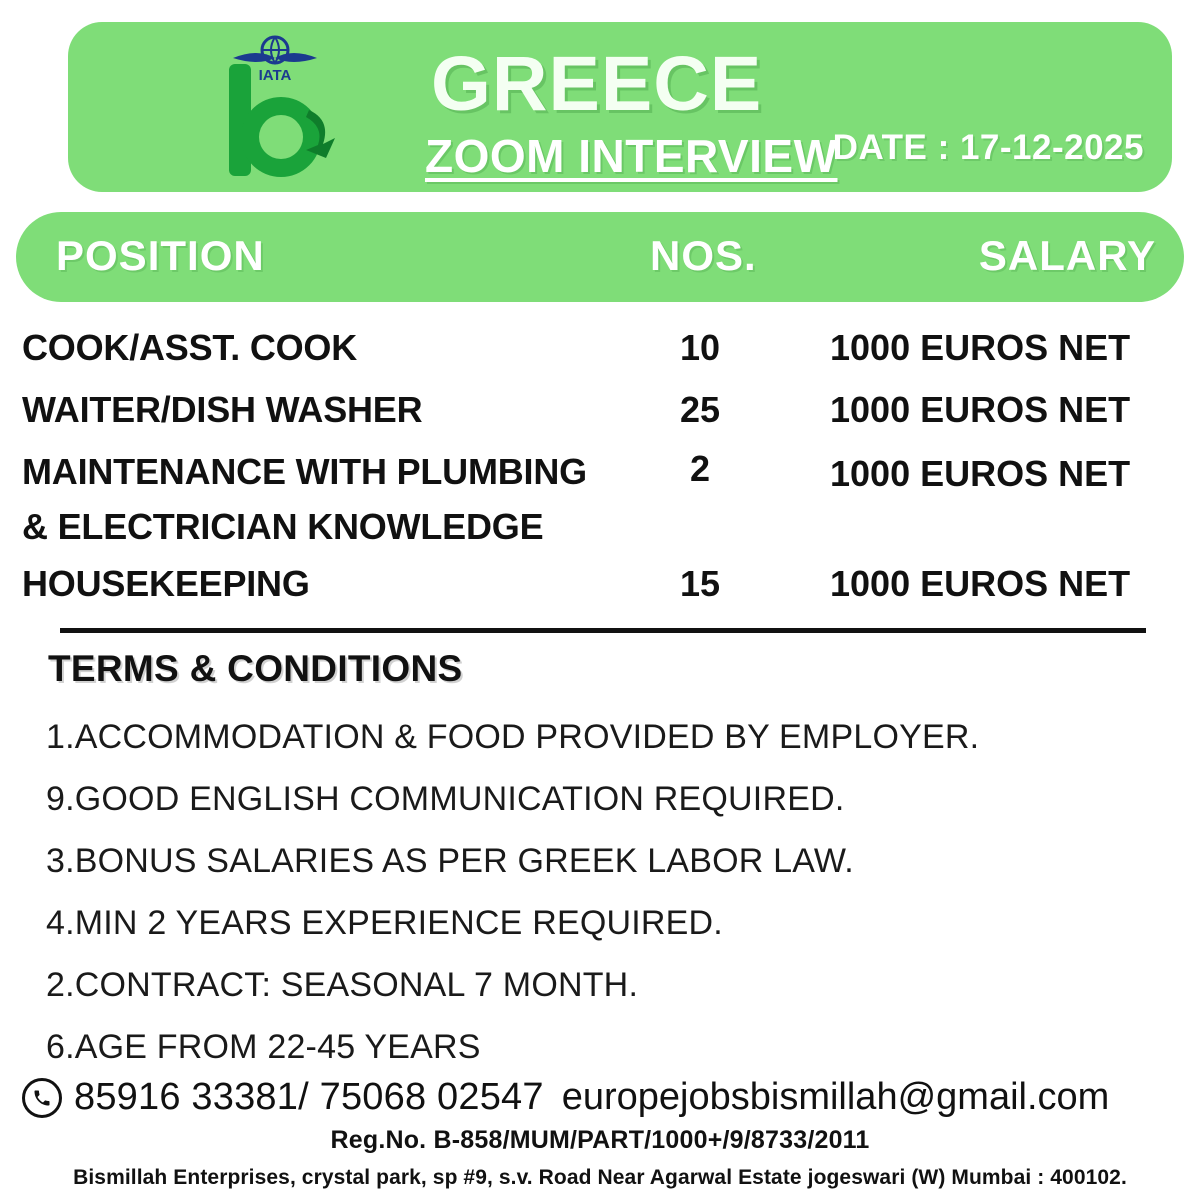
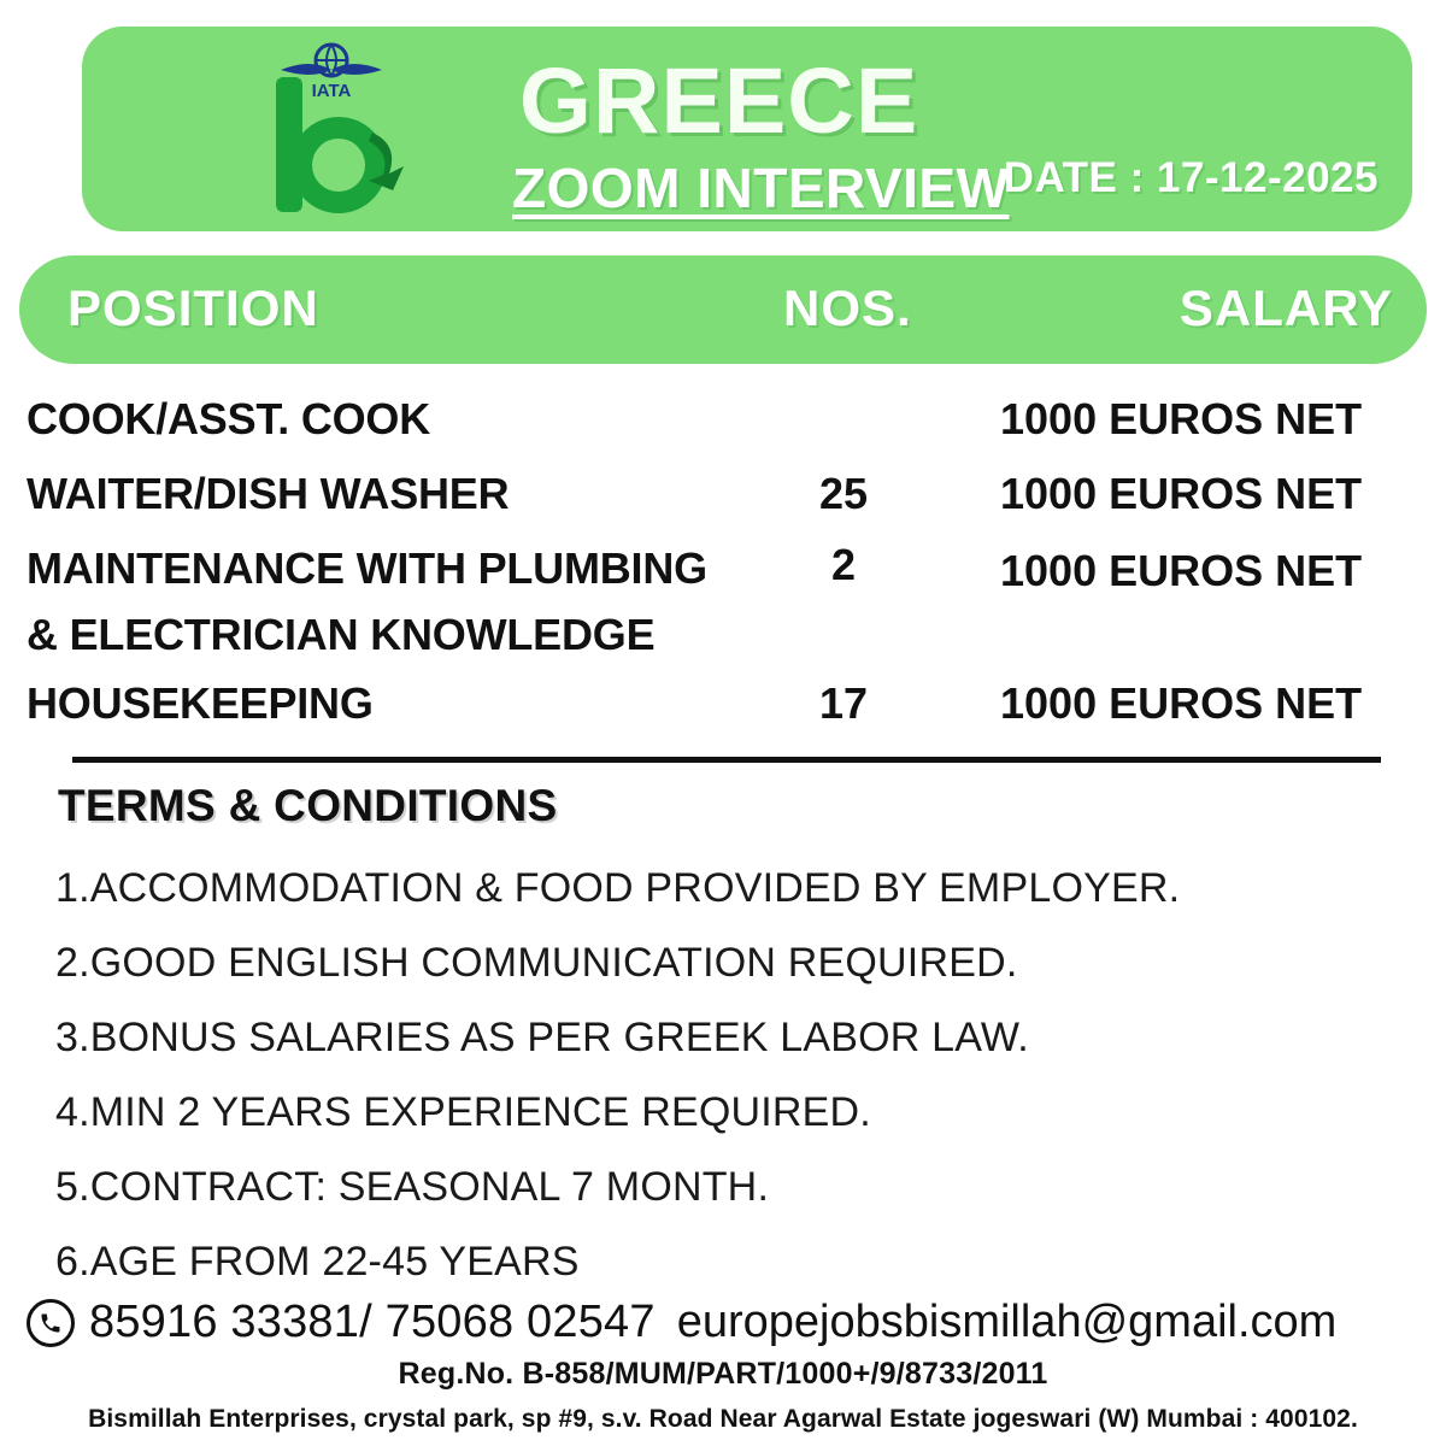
  IATA
  GREECE
  ZOOM INTERVIEW
  DATE : 17-12-2025
  POSITION
  NOS.
  SALARY
  COOK/ASST. COOK
- 10
  1000 EUROS NET
  WAITER/DISH WASHER
  25
  1000 EUROS NET
  MAINTENANCE WITH PLUMBING
  & ELECTRICIAN KNOWLEDGE
  2
  1000 EUROS NET
  HOUSEKEEPING
- 15
+ 17
  1000 EUROS NET
  TERMS & CONDITIONS
  1.ACCOMMODATION & FOOD PROVIDED BY EMPLOYER.
- 9.GOOD ENGLISH COMMUNICATION REQUIRED.
+ 2.GOOD ENGLISH COMMUNICATION REQUIRED.
  3.BONUS SALARIES AS PER GREEK LABOR LAW.
  4.MIN 2 YEARS EXPERIENCE REQUIRED.
- 2.CONTRACT: SEASONAL 7 MONTH.
+ 5.CONTRACT: SEASONAL 7 MONTH.
  6.AGE FROM 22-45 YEARS
  85916 33381/ 75068 02547
  europejobsbismillah@gmail.com
  Reg.No. B-858/MUM/PART/1000+/9/8733/2011
  Bismillah Enterprises, crystal park, sp #9, s.v. Road Near Agarwal Estate jogeswari (W) Mumbai : 400102.
